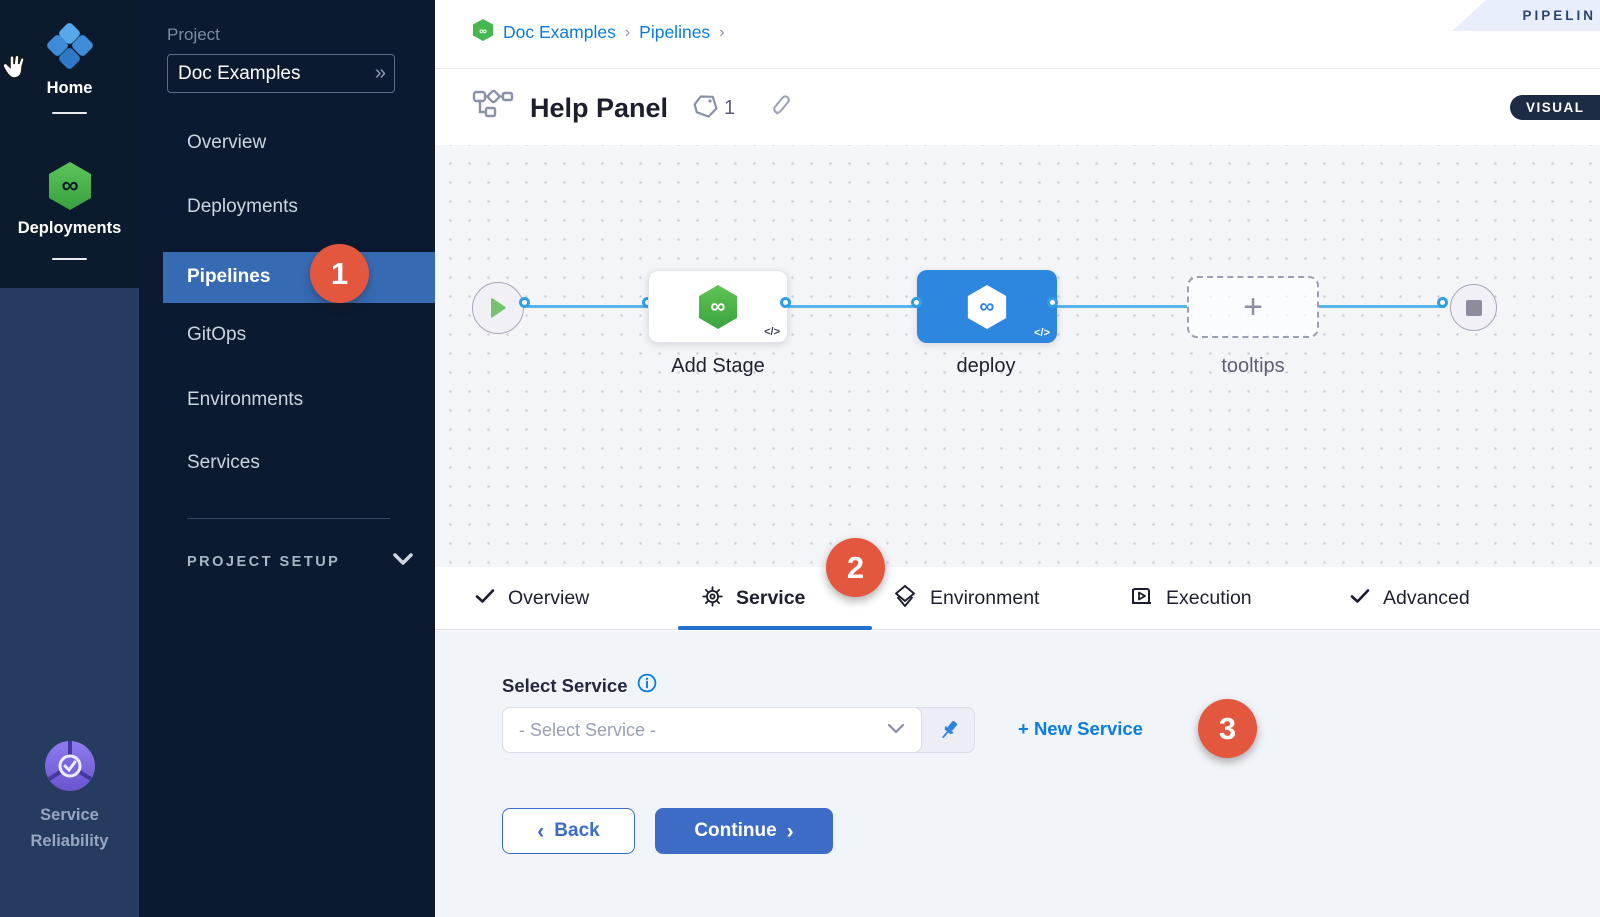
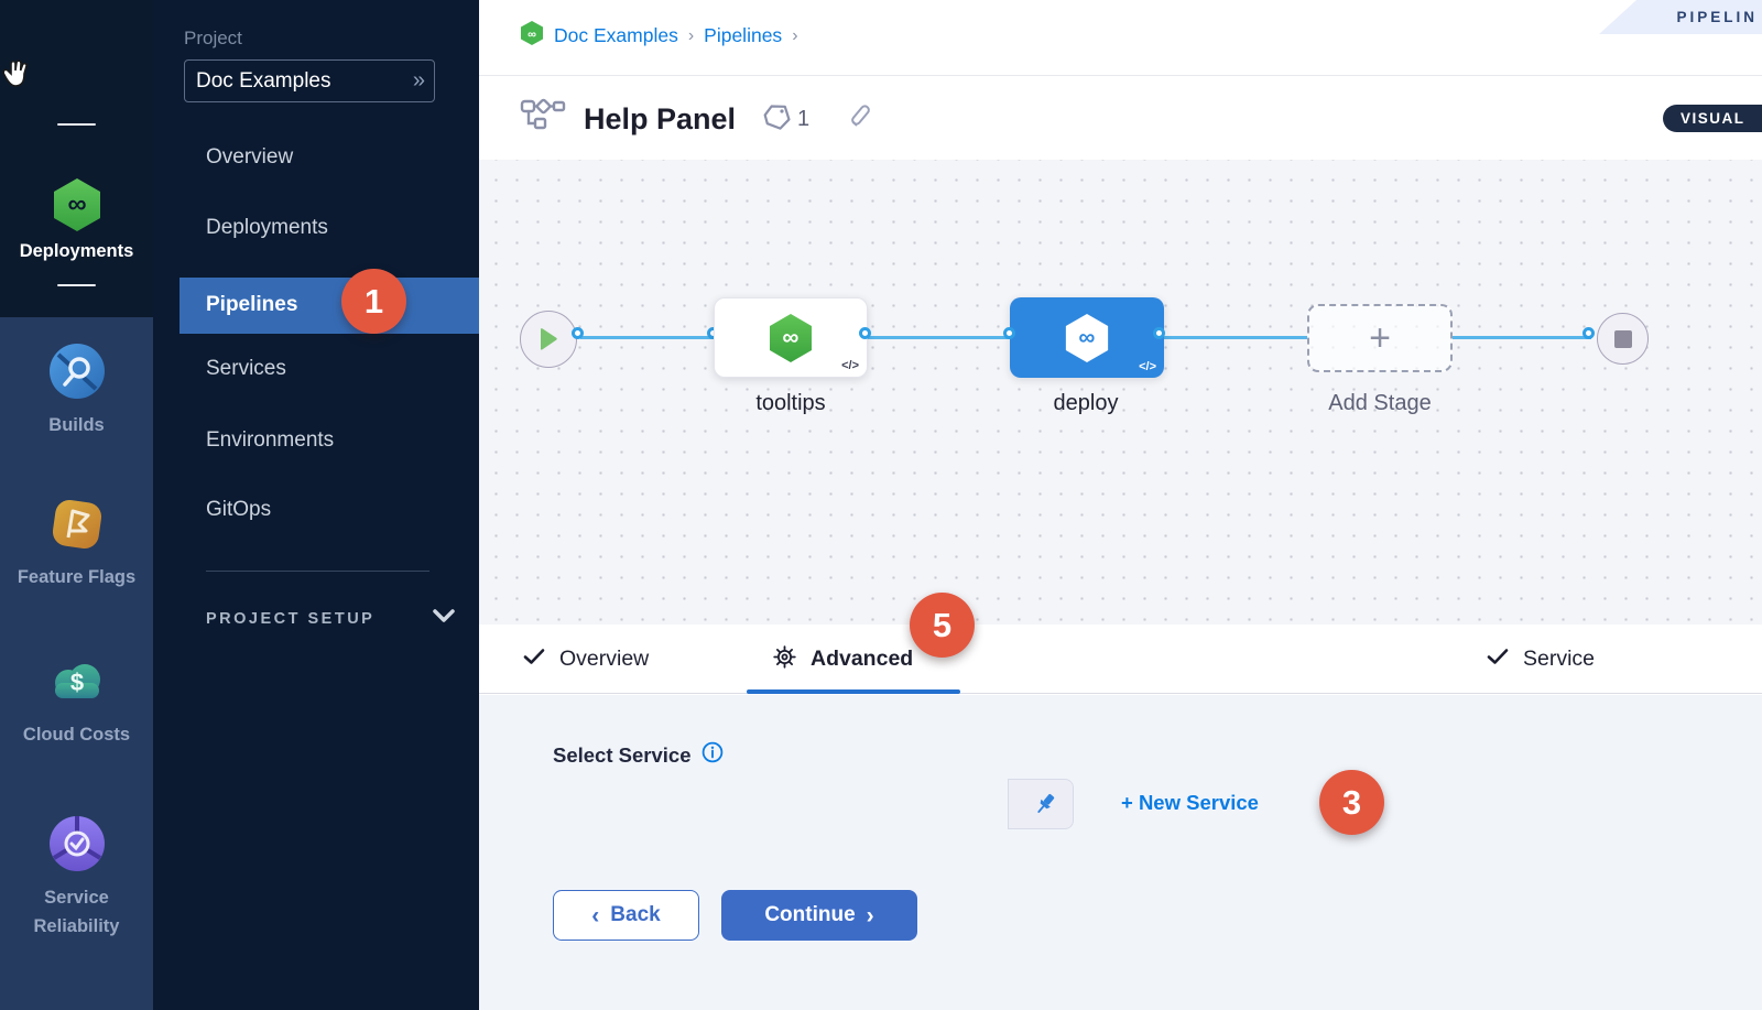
- Home
  ∞
  Deployments
+ Builds
+ Feature Flags
+ $
+ Cloud Costs
  Service Reliability
  Project
  Doc Examples
  »
  Overview
  Deployments
  Pipelines
- GitOps
+ Services
  Environments
- Services
+ GitOps
  PROJECT SETUP
  1
  ∞
  Doc Examples
  ›
  Pipelines
  ›
  PIPELIN
  Help Panel
  1
  VISUAL
  ∞
  </>
  ∞
  </>
  +
- Add Stage
+ tooltips
  deploy
- tooltips
+ Add Stage
  Overview
- Service
+ Advanced
- Environment
- Execution
- Advanced
+ Service
- 2
+ 5
  Select Service
- - Select Service -
  + New Service
  3
  ‹
  Back
  Continue
  ›
